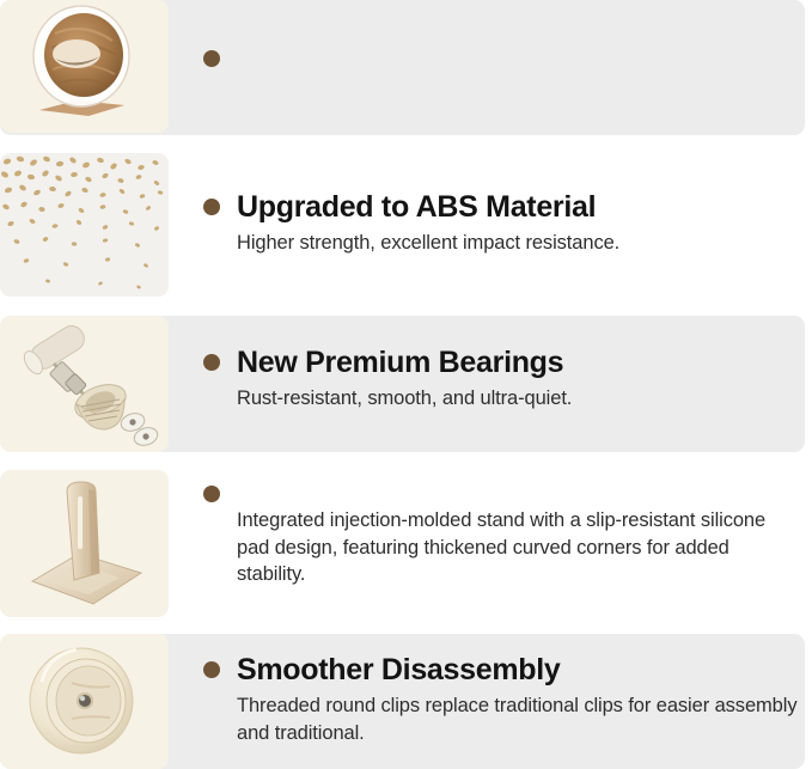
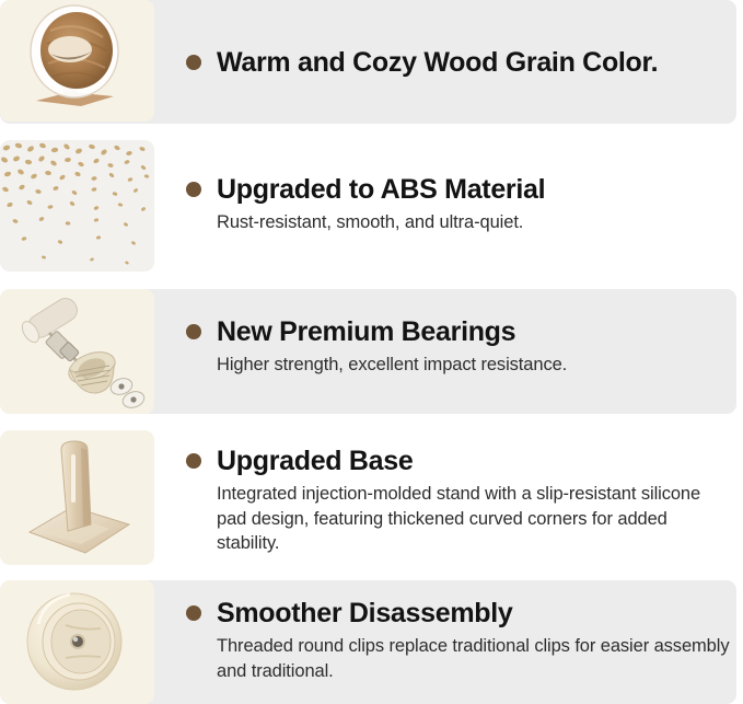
+ Warm and Cozy Wood Grain Color.
  Upgraded to ABS Material
- Higher strength, excellent impact resistance.
+ Rust-resistant, smooth, and ultra-quiet.
  New Premium Bearings
- Rust-resistant, smooth, and ultra-quiet.
+ Higher strength, excellent impact resistance.
+ Upgraded Base
  Integrated injection-molded stand with a slip-resistant silicone pad design, featuring thickened curved corners for added stability.
  Smoother Disassembly
  Threaded round clips replace traditional clips for easier assembly and traditional.
